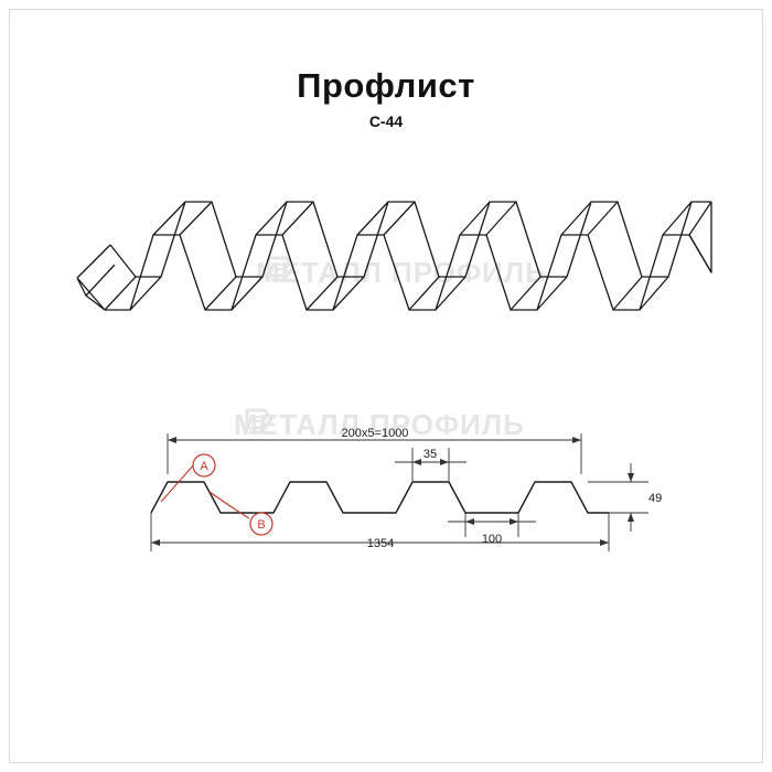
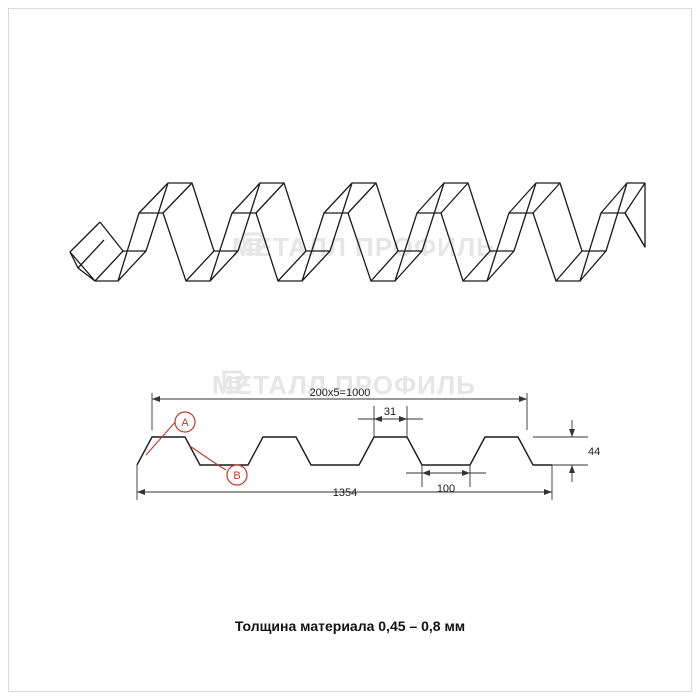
- Профлист
- С-44
  МЕТАЛЛ ПРОФИЛЬ
  МЕТАЛЛ ПРОФИЛЬ
  A
  B
  200x5=1000
- 35
+ 31
  1354
  100
- 49
+ 44
+ Толщина материала 0,45 – 0,8 мм
